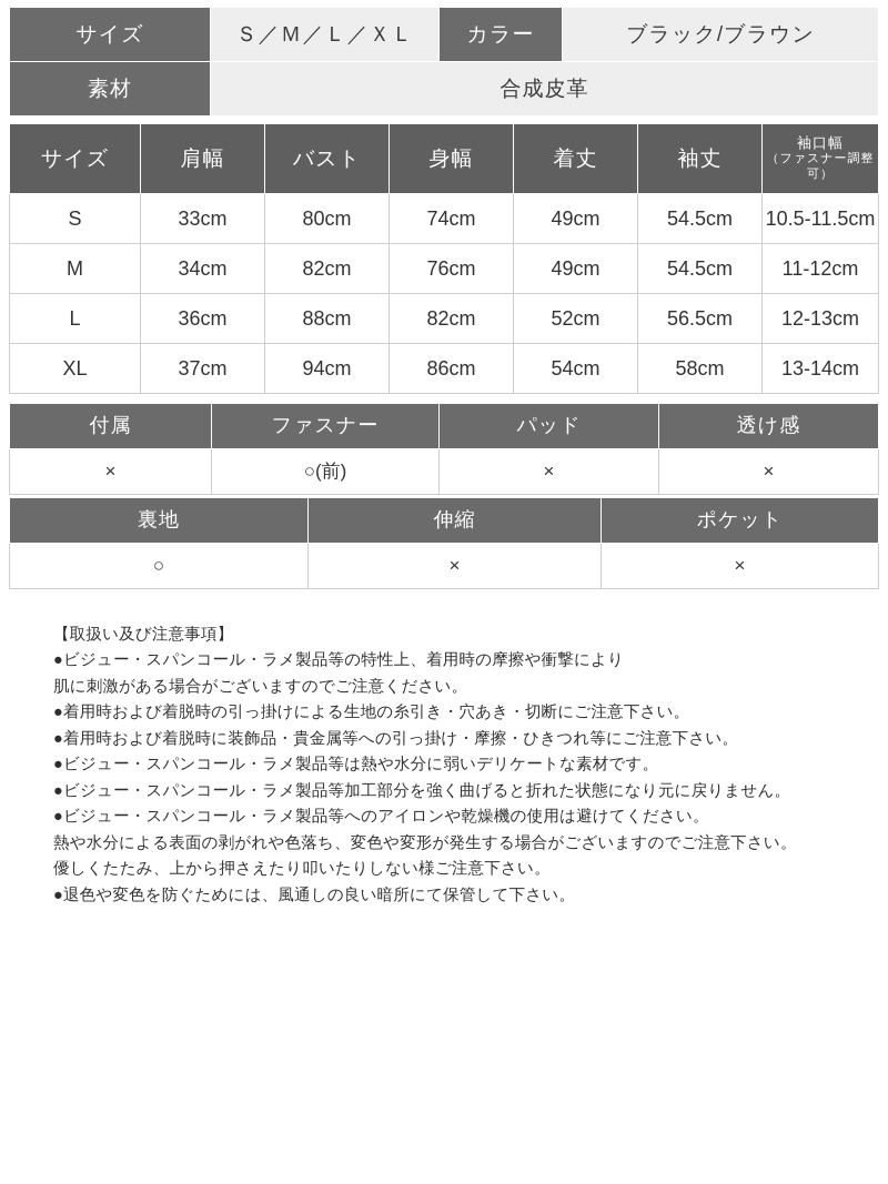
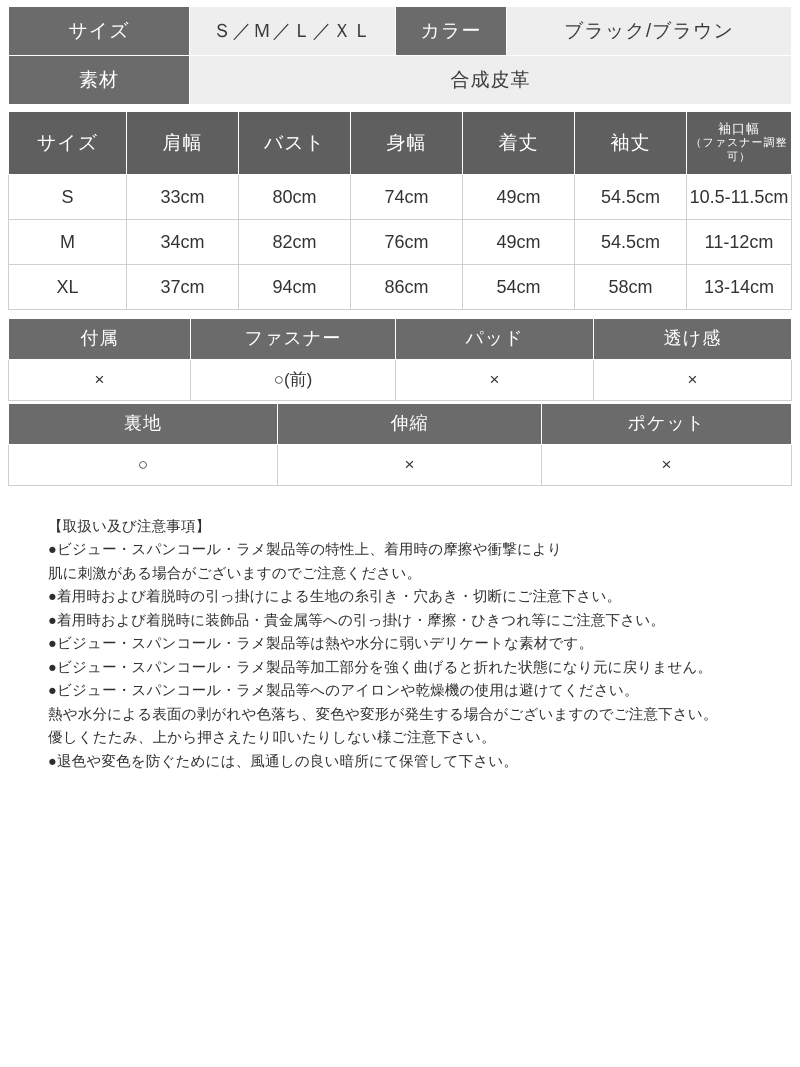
  サイズ	Ｓ／Ｍ／Ｌ／ＸＬ	カラー	ブラック/ブラウン
  素材	合成皮革
  サイズ	肩幅	バスト	身幅	着丈	袖丈	袖口幅 （ファスナー調整可）
  S	33cm	80cm	74cm	49cm	54.5cm	10.5-11.5cm
  M	34cm	82cm	76cm	49cm	54.5cm	11-12cm
- L	36cm	88cm	82cm	52cm	56.5cm	12-13cm
  XL	37cm	94cm	86cm	54cm	58cm	13-14cm
  付属	ファスナー	パッド	透け感
  ×	○(前)	×	×
  裏地	伸縮	ポケット
  ○	×	×
  【取扱い及び注意事項】
  ●ビジュー・スパンコール・ラメ製品等の特性上、着用時の摩擦や衝撃により
  肌に刺激がある場合がございますのでご注意ください。
  ●着用時および着脱時の引っ掛けによる生地の糸引き・穴あき・切断にご注意下さい。
  ●着用時および着脱時に装飾品・貴金属等への引っ掛け・摩擦・ひきつれ等にご注意下さい。
  ●ビジュー・スパンコール・ラメ製品等は熱や水分に弱いデリケートな素材です。
  ●ビジュー・スパンコール・ラメ製品等加工部分を強く曲げると折れた状態になり元に戻りません。
  ●ビジュー・スパンコール・ラメ製品等へのアイロンや乾燥機の使用は避けてください。
  熱や水分による表面の剥がれや色落ち、変色や変形が発生する場合がございますのでご注意下さい。
  優しくたたみ、上から押さえたり叩いたりしない様ご注意下さい。
  ●退色や変色を防ぐためには、風通しの良い暗所にて保管して下さい。
